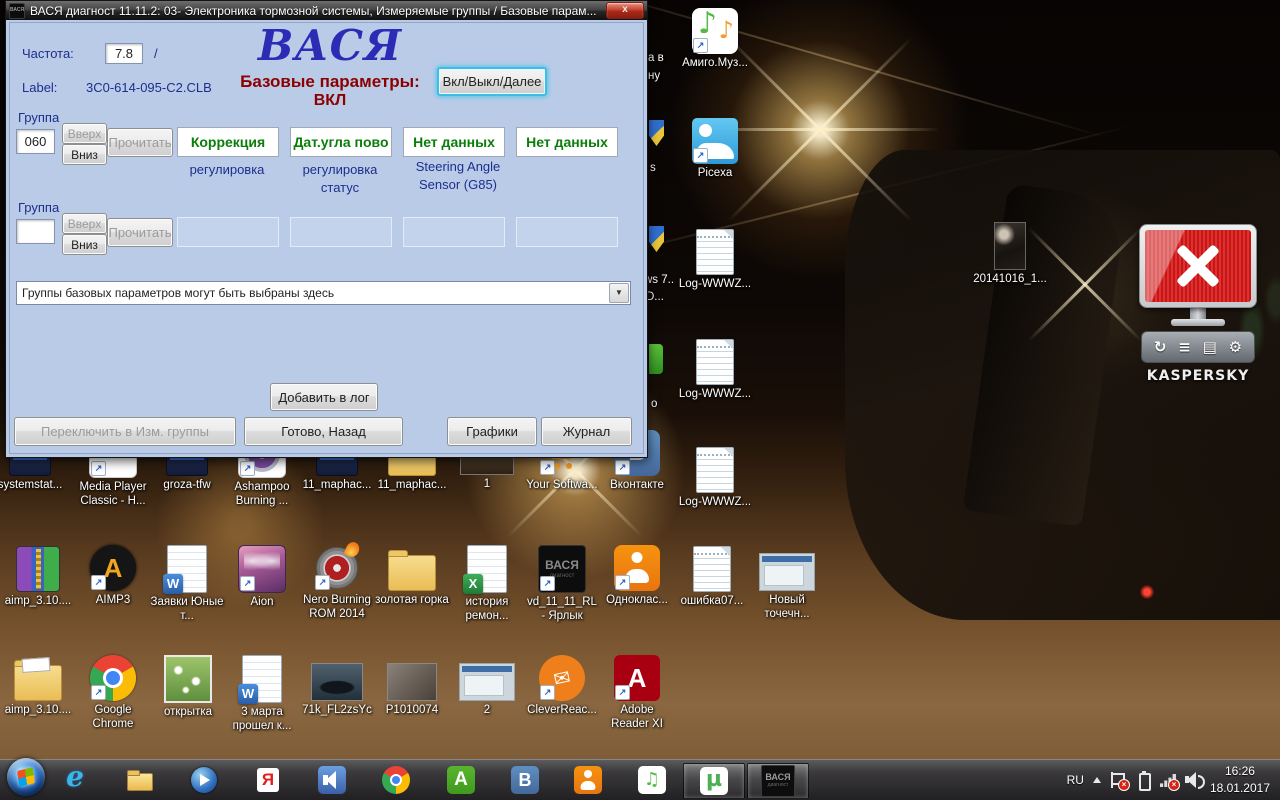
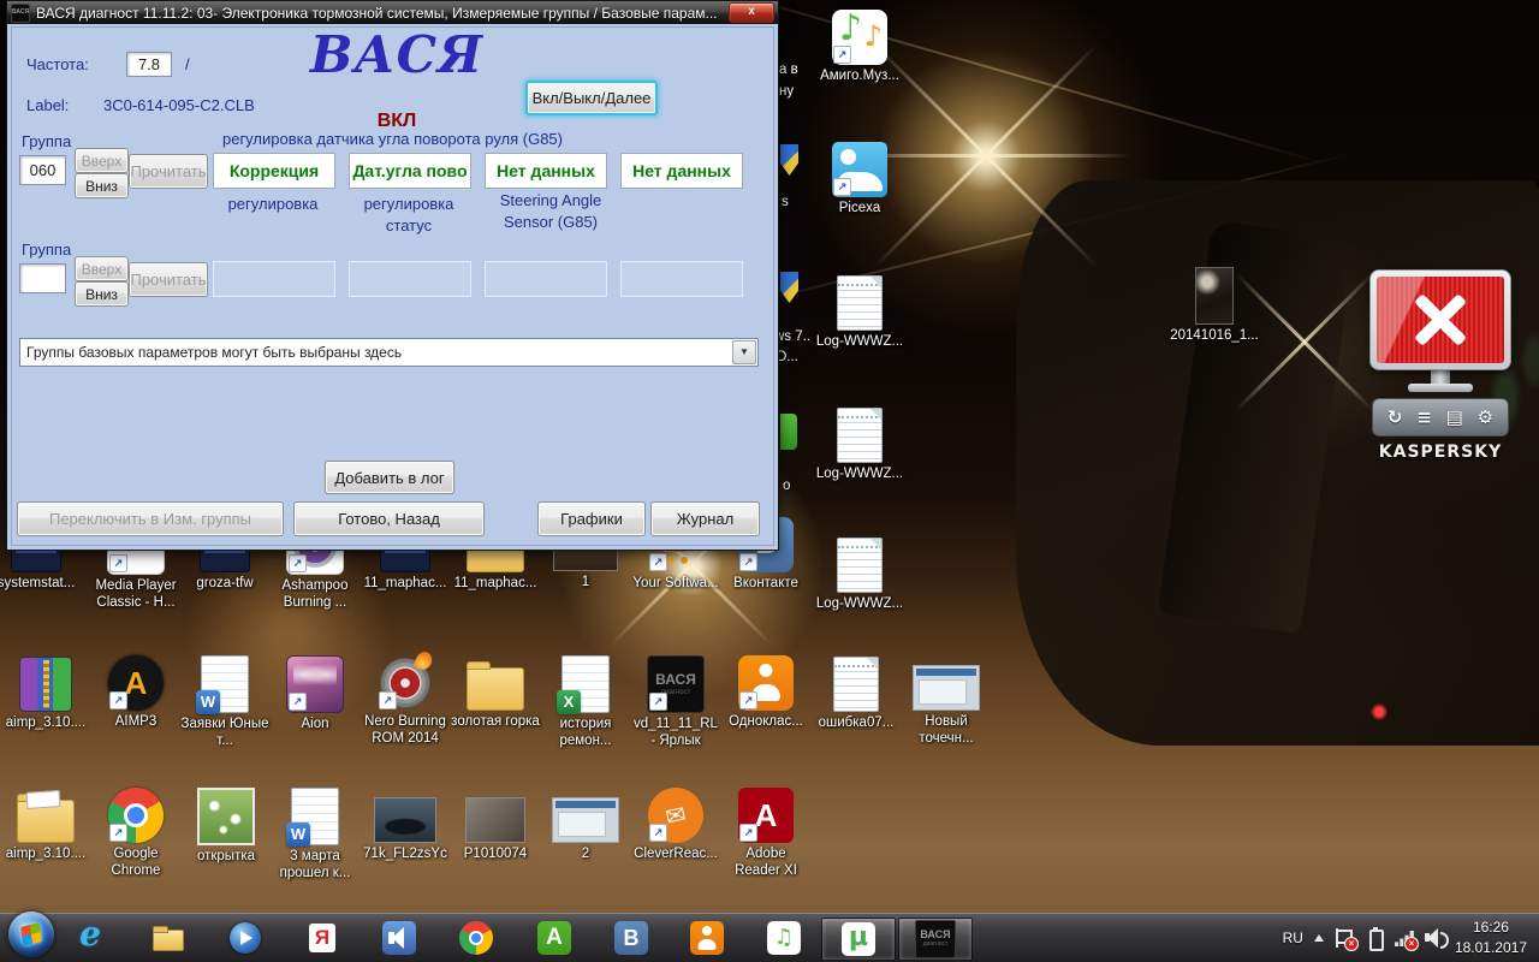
  Амиго.Муз...
  Picexa
  Log-WWWZ...
  Log-WWWZ...
  Log-WWWZ...
  20141016_1...
  systemstat...
  Media Player Classic - H...
  groza-tfw
  Ashampoo Burning ...
  11_maphac...
  11_maphac...
  1
  Your Softwa...
  Вконтакте
  aimp_3.10....
  AIMP3
  Заявки Юные т...
  Aion
  Nero Burning ROM 2014
  золотая горка
  история ремон...
  vd_11_11_RL - Ярлык
  Одноклас...
  ошибка07...
  Новый точечн...
  aimp_3.10....
  Google Chrome
  открытка
  3 марта прошел к...
  71k_FL2zsYc
  P1010074
  2
  CleverReac...
  Adobe Reader XI
  а в
  ну
  s
  ws 7..
  D...
  o
  ↻
  ≡
  ▤
  ⚙
  KASPERSKY
  ВАСЯ диагност 11.11.2: 03- Электроника тормозной системы, Измеряемые группы / Базовые парам...
  x
  Частота:
  7.8
  /
  ВАСЯ
  Label:
  3C0-614-095-C2.CLB
- Базовые параметры:
  Вкл/Выкл/Далее
  ВКЛ
+ регулировка датчика угла поворота руля (G85)
  Группа
  060
  Вверх
  Вниз
  Прочитать
  Коррекция
  Дат.угла пово
  Нет данных
  Нет данных
  регулировка
  регулировка
  статус
  Steering Angle
  Sensor (G85)
  Группа
  Вверх
  Вниз
  Прочитать
  Группы базовых параметров могут быть выбраны здесь
  ▼
  Добавить в лог
  Переключить в Изм. группы
  Готово, Назад
  Графики
  Журнал
  ВАСЯ
  RU
  16:26
  18.01.2017
